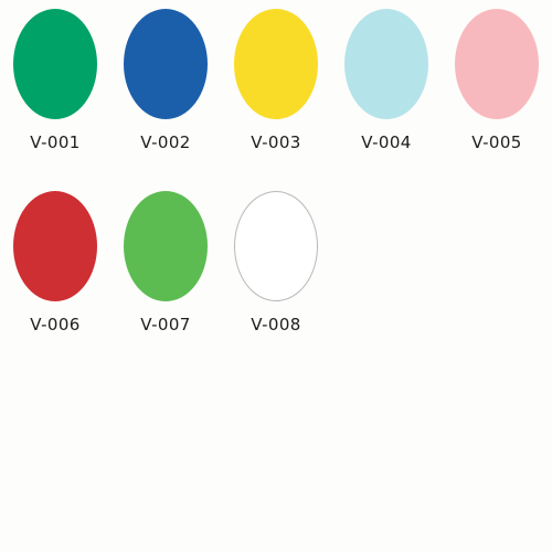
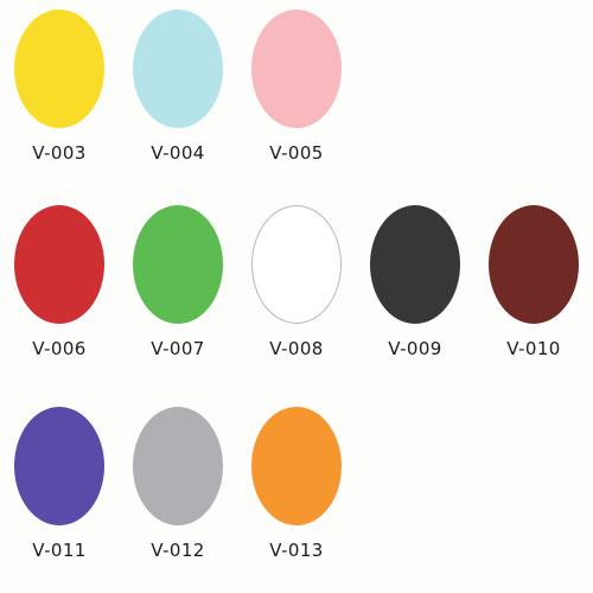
- V-001
- V-002
  V-003
  V-004
  V-005
  V-006
  V-007
  V-008
+ V-009
+ V-010
+ V-011
+ V-012
+ V-013
